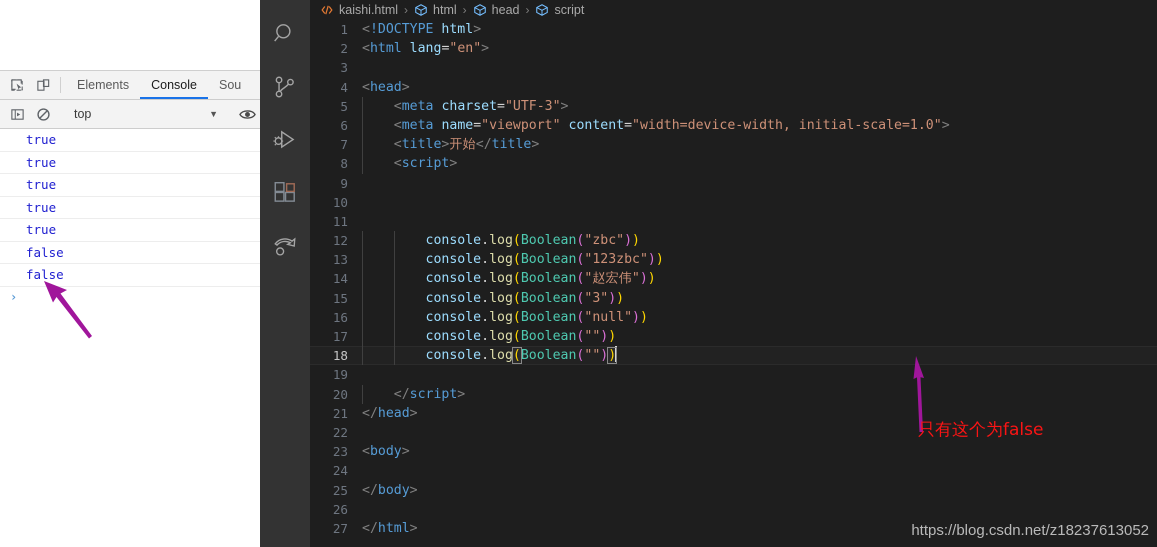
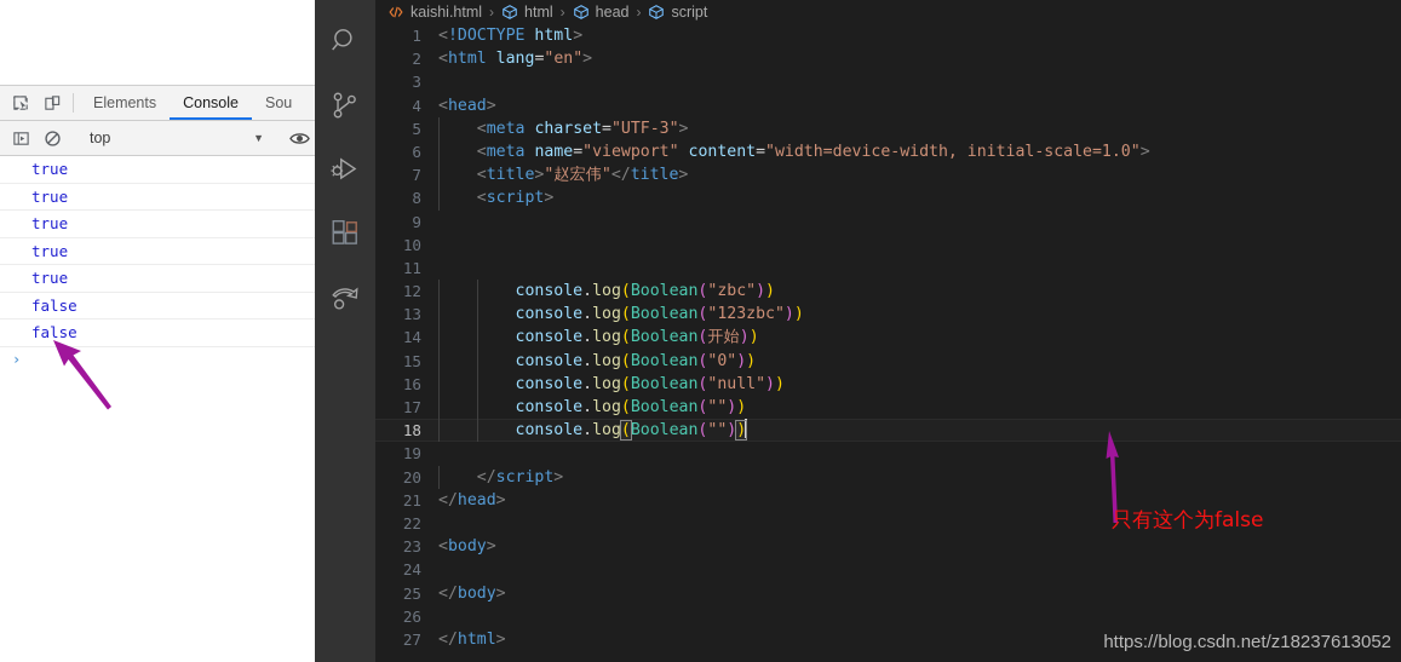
  Elements
  Console
  Sou
  top
  ▼
  true
  true
  true
  true
  true
  false
  false
  ›
  kaishi.html
  ›
  html
  ›
  head
  ›
  script
  1
  <!DOCTYPE html>
  2
  <html lang="en">
  3
  4
  <head>
  5
  <meta charset="UTF-3">
  6
  <meta name="viewport" content="width=device-width, initial-scale=1.0">
  7
- <title>开始</title>
+ <title>"赵宏伟"</title>
  8
  <script>
  9
  10
  11
  12
  console.log(Boolean("zbc"))
  13
  console.log(Boolean("123zbc"))
  14
- console.log(Boolean("赵宏伟"))
+ console.log(Boolean(开始))
  15
- console.log(Boolean("3"))
+ console.log(Boolean("0"))
  16
  console.log(Boolean("null"))
  17
  console.log(Boolean(""))
  18
  console.log(Boolean(""))
  19
  20
  </script>
  21
  </head>
  22
  23
  <body>
  24
  25
  </body>
  26
  27
  </html>
  只有这个为false
  https://blog.csdn.net/z18237613052
